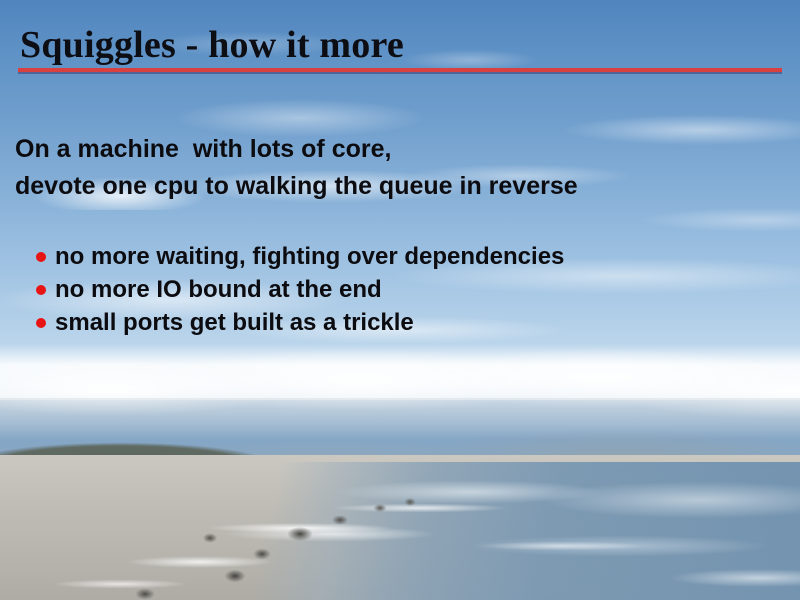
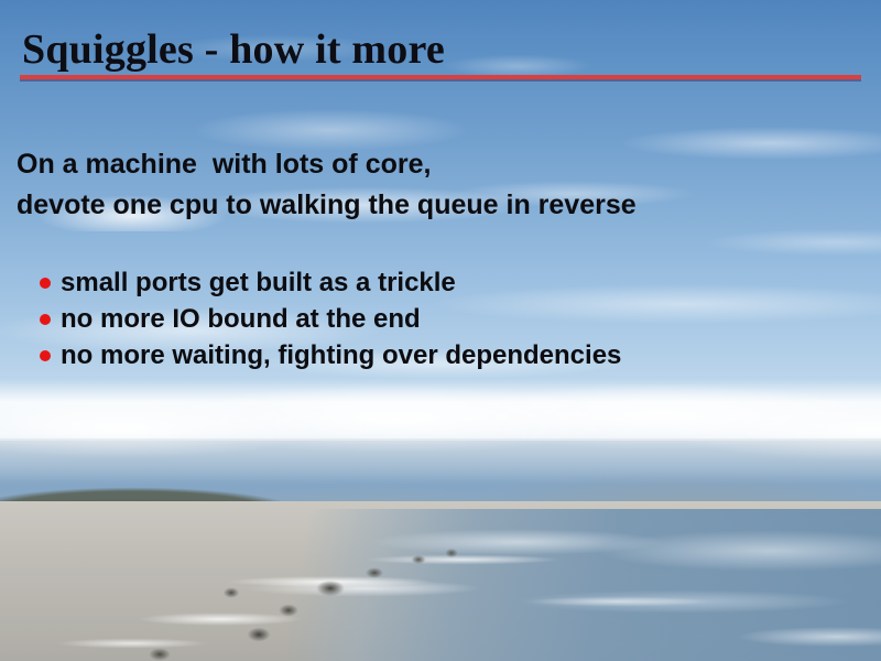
  Squiggles - how it more
  On a machine with lots of core,
  devote one cpu to walking the queue in reverse
- no more waiting, fighting over dependencies
+ small ports get built as a trickle
  no more IO bound at the end
- small ports get built as a trickle
+ no more waiting, fighting over dependencies
